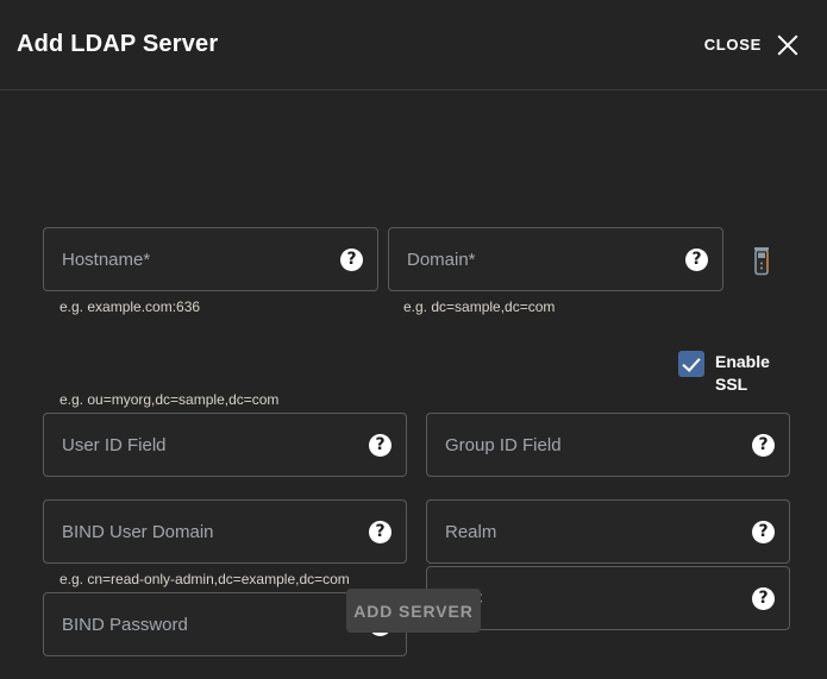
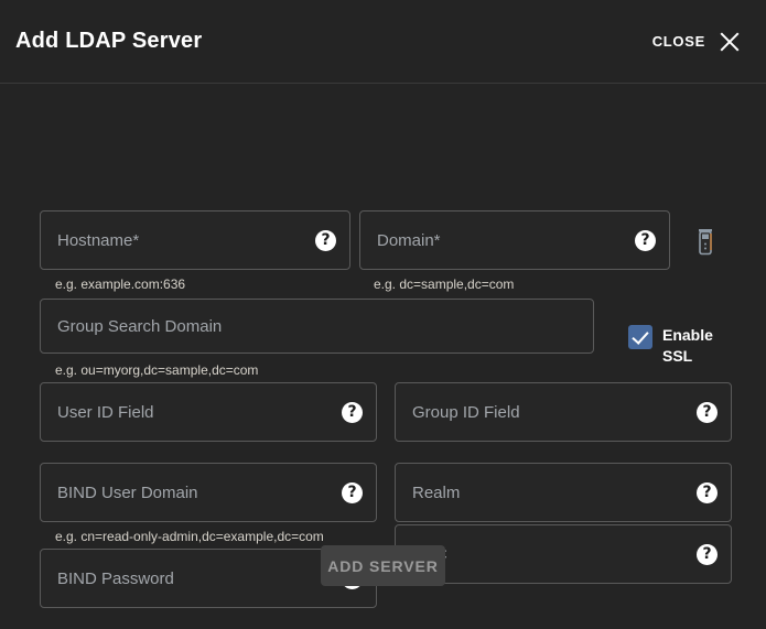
  Add LDAP Server
  CLOSE
  Hostname*
  ?
  e.g. example.com:636
  Domain*
  ?
  e.g. dc=sample,dc=com
+ Group Search Domain
  e.g. ou=myorg,dc=sample,dc=com
  Enable SSL
  User ID Field
  ?
  Group ID Field
  ?
  BIND User Domain
  ?
  e.g. cn=read-only-admin,dc=example,dc=com
  Realm
  ?
  BIND Password
  ?
  ADD SERVER
